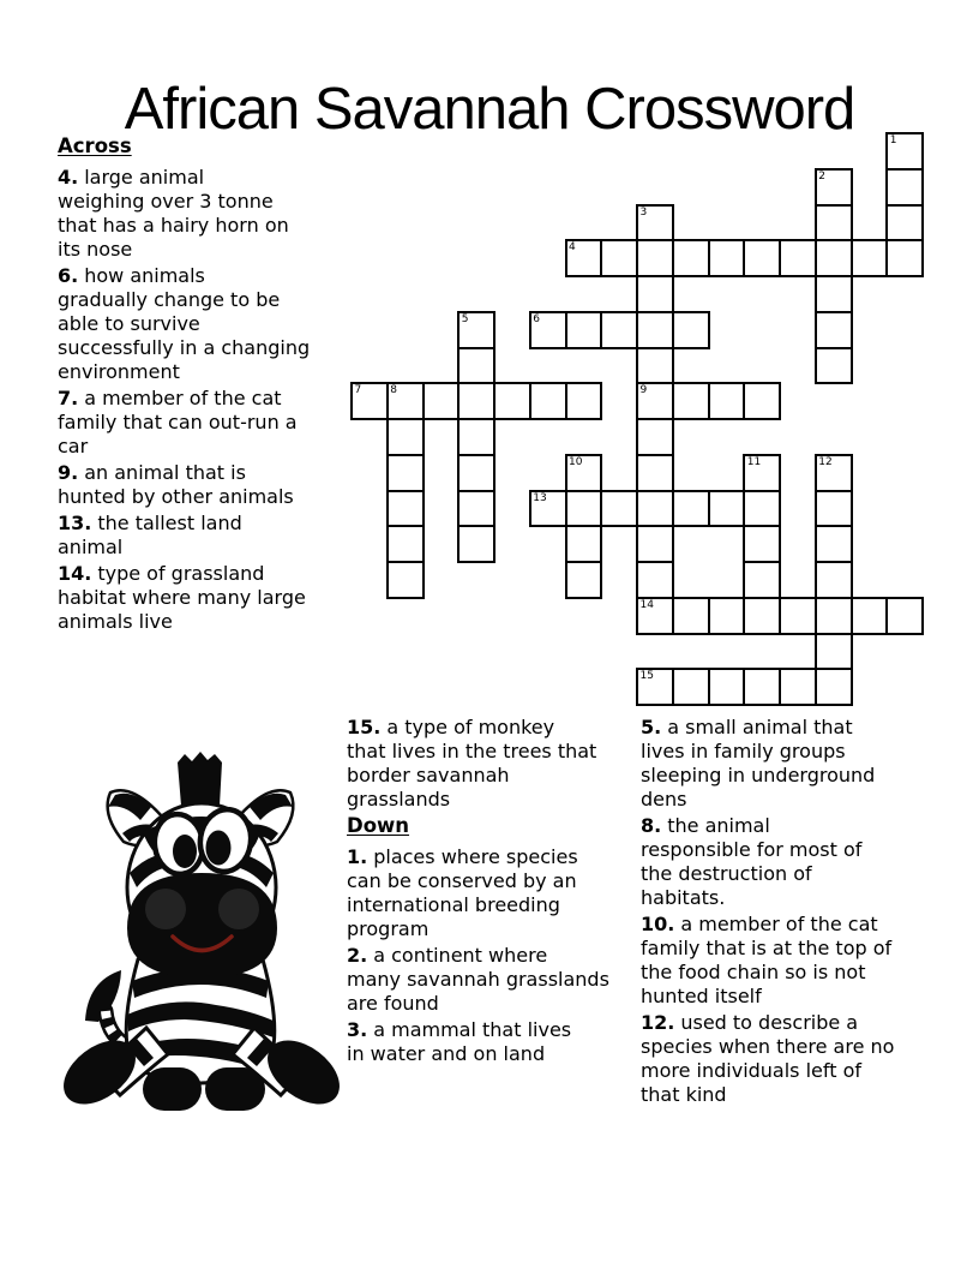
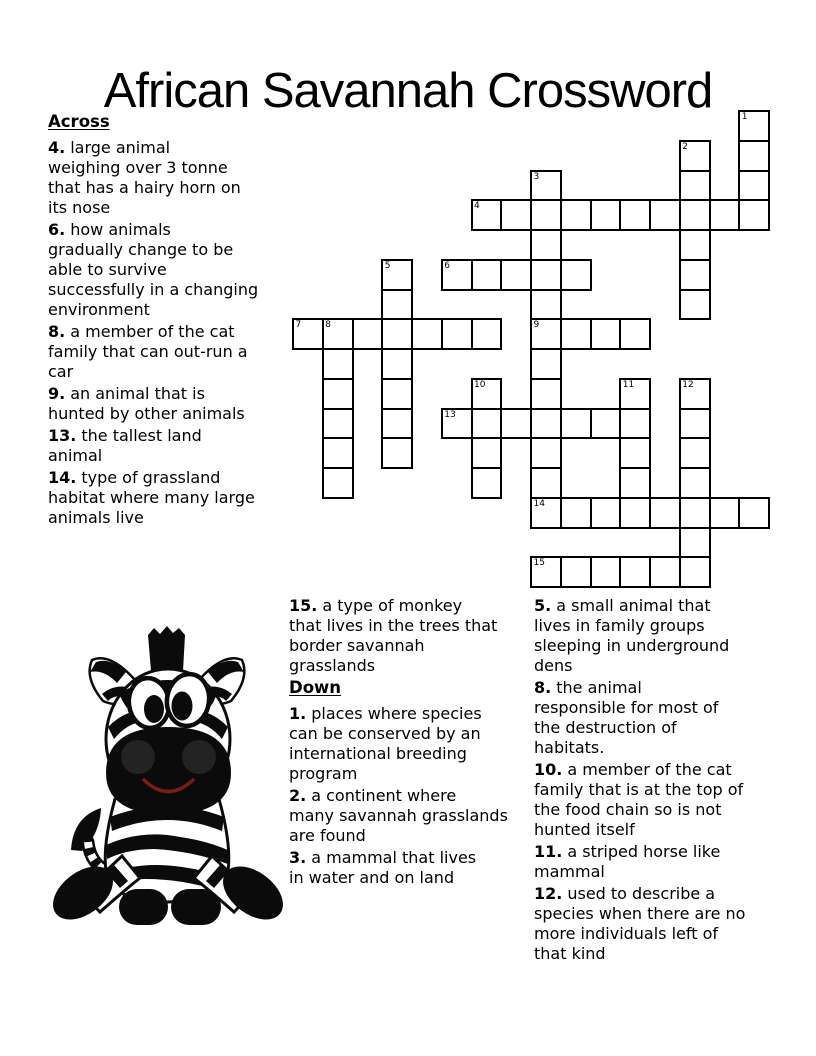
  African Savannah Crossword
  1
  2
  3
  4
  5
  6
  7
  8
  9
  10
  11
  12
  13
  14
  15
  Across
  4. large animal
  weighing over 3 tonne
  that has a hairy horn on
  its nose
  6. how animals
  gradually change to be
  able to survive
  successfully in a changing
  environment
- 7. a member of the cat
+ 8. a member of the cat
  family that can out-run a
  car
  9. an animal that is
  hunted by other animals
  13. the tallest land
  animal
  14. type of grassland
  habitat where many large
  animals live
  15. a type of monkey
  that lives in the trees that
  border savannah
  grasslands
  Down
  1. places where species
  can be conserved by an
  international breeding
  program
  2. a continent where
  many savannah grasslands
  are found
  3. a mammal that lives
  in water and on land
  5. a small animal that
  lives in family groups
  sleeping in underground
  dens
  8. the animal
  responsible for most of
  the destruction of
  habitats.
  10. a member of the cat
  family that is at the top of
  the food chain so is not
  hunted itself
+ 11. a striped horse like
+ mammal
  12. used to describe a
  species when there are no
  more individuals left of
  that kind
